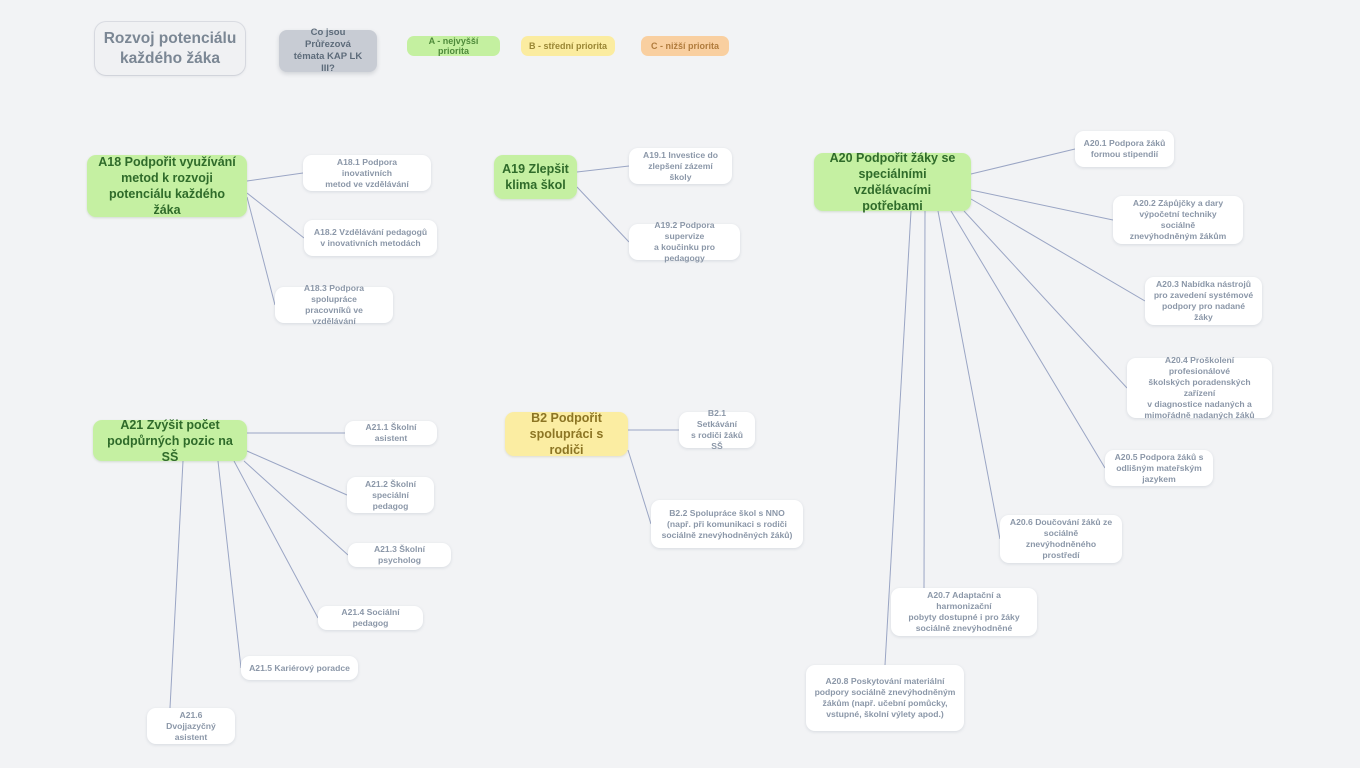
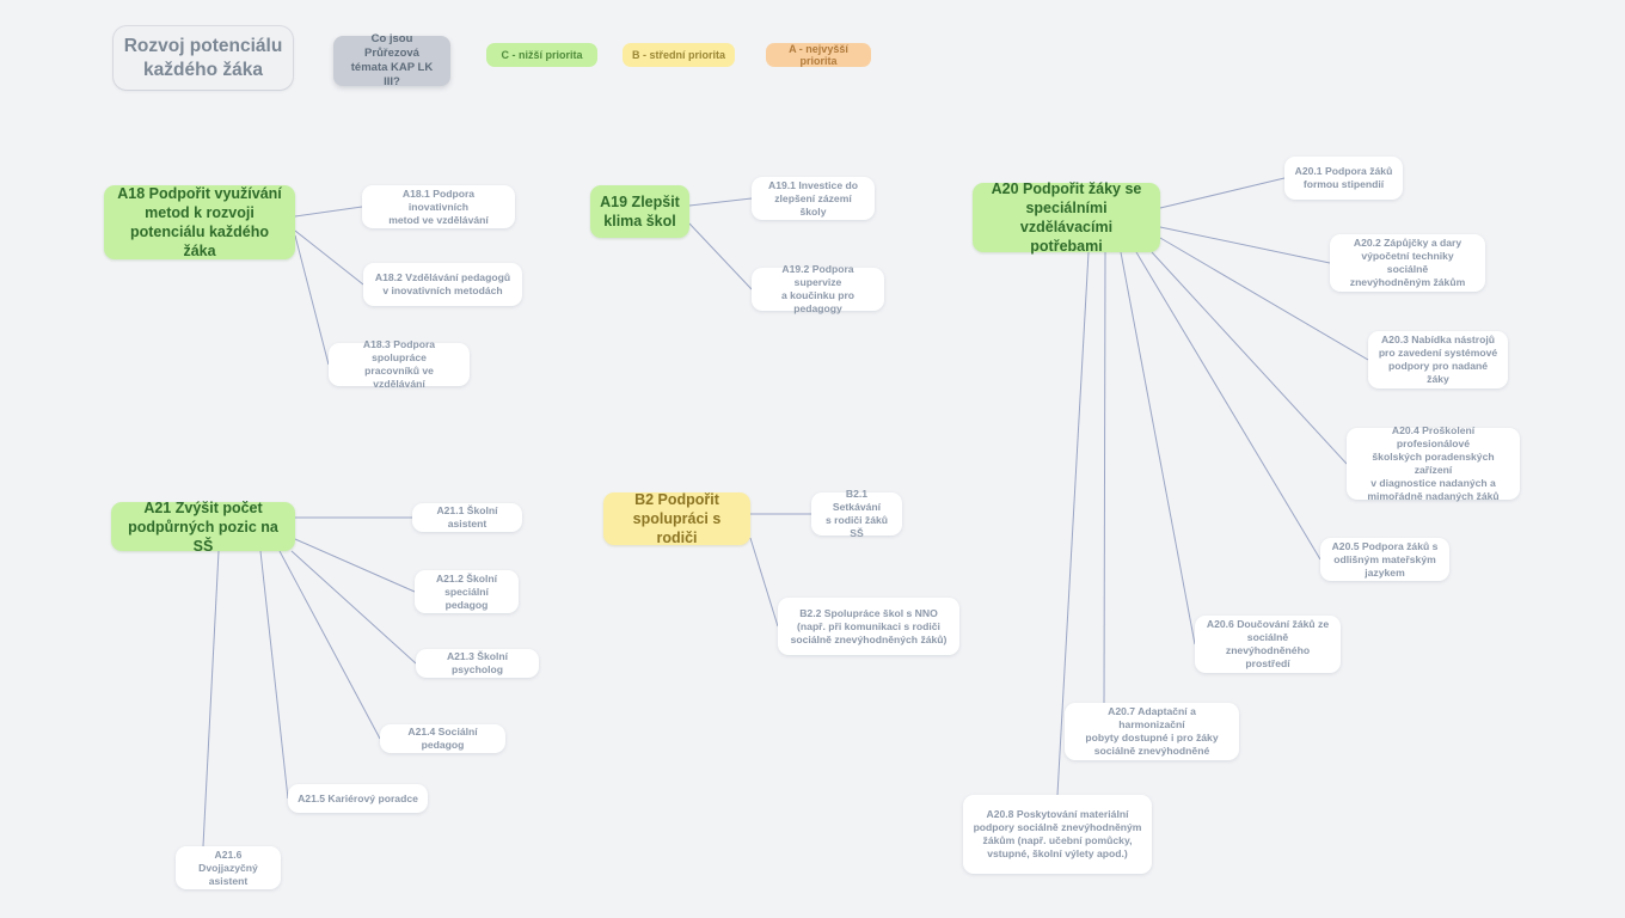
  Rozvoj potenciálu
  každého žáka
  Co jsou Průřezová
  témata KAP LK III?
- A - nejvyšší priorita
+ C - nižší priorita
  B - střední priorita
- C - nižší priorita
+ A - nejvyšší priorita
  A18 Podpořit využívání
  metod k rozvoji
  potenciálu každého žáka
  A18.1 Podpora inovativních
  metod ve vzdělávání
  A18.2 Vzdělávání pedagogů
  v inovativních metodách
  A18.3 Podpora spolupráce
  pracovníků ve vzdělávání
  A19 Zlepšit
  klima škol
  A19.1 Investice do
  zlepšení zázemí školy
  A19.2 Podpora supervize
  a koučinku pro pedagogy
  A20 Podpořit žáky se
  speciálními
  vzdělávacími potřebami
  A20.1 Podpora žáků
  formou stipendií
  A20.2 Zápůjčky a dary
  výpočetní techniky sociálně
  znevýhodněným žákům
  A20.3 Nabídka nástrojů
  pro zavedení systémové
  podpory pro nadané žáky
  A20.4 Proškolení profesionálové
  školských poradenských zařízení
  v diagnostice nadaných a
  mimořádně nadaných žáků
  A20.5 Podpora žáků s
  odlišným mateřským jazykem
  A20.6 Doučování žáků ze
  sociálně znevýhodněného
  prostředí
  A20.7 Adaptační a harmonizační
  pobyty dostupné i pro žáky
  sociálně znevýhodněné
  A20.8 Poskytování materiální
  podpory sociálně znevýhodněným
  žákům (např. učební pomůcky,
  vstupné, školní výlety apod.)
  A21 Zvýšit počet
  podpůrných pozic na SŠ
  A21.1 Školní asistent
  A21.2 Školní
  speciální pedagog
  A21.3 Školní psycholog
  A21.4 Sociální pedagog
  A21.5 Kariérový poradce
  A21.6 Dvojjazyčný
  asistent
  B2 Podpořit
  spolupráci s rodiči
  B2.1 Setkávání
  s rodiči žáků SŠ
  B2.2 Spolupráce škol s NNO
  (např. při komunikaci s rodiči
  sociálně znevýhodněných žáků)
